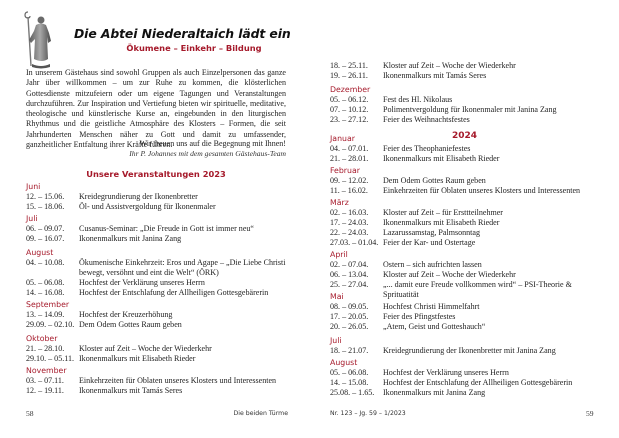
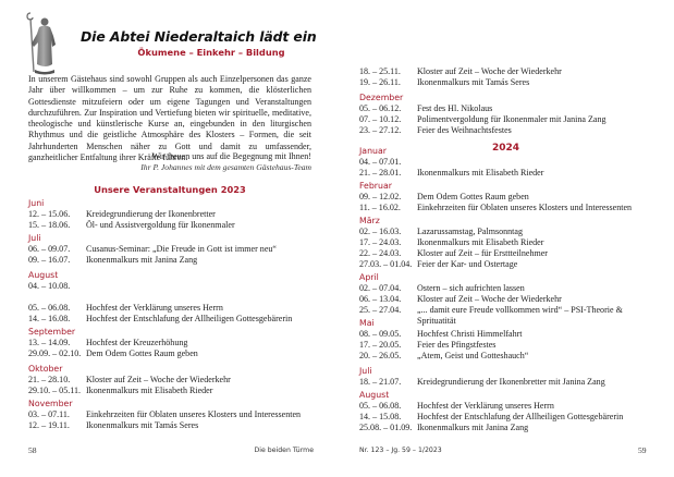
  Die Abtei Niederaltaich lädt ein
  Ökumene – Einkehr – Bildung
  In unserem Gästehaus sind sowohl Gruppen als auch Einzelpersonen das ganze Jahr über willkommen – um zur Ruhe zu kommen, die klösterlichen Gottesdienste mitzufeiern oder um eigene Tagungen und Veranstaltungen durchzuführen. Zur Inspiration und Vertiefung bieten wir spirituelle, meditative, theologische und künstlerische Kurse an, eingebunden in den liturgischen Rhythmus und die geistliche Atmosphäre des Klosters – Formen, die seit Jahrhunderten Menschen näher zu Gott und damit zu umfassender, ganzheitlicher Entfaltung ihrer Kräfte führen.
  Wir freuen uns auf die Begegnung mit Ihnen!
  Ihr P. Johannes mit dem gesamten Gästehaus-Team
  Unsere Veranstaltungen 2023
  Juni
  12. – 15.06.
  Kreidegrundierung der Ikonenbretter
  15. – 18.06.
  Öl- und Assistvergoldung für Ikonenmaler
  Juli
  06. – 09.07.
  Cusanus-Seminar: „Die Freude in Gott ist immer neu“
  09. – 16.07.
  Ikonenmalkurs mit Janina Zang
  August
  04. – 10.08.
- Ökumenische Einkehrzeit: Eros und Agape – „Die Liebe Christi bewegt, versöhnt und eint die Welt“ (ÖRK)
  05. – 06.08.
  Hochfest der Verklärung unseres Herrn
  14. – 16.08.
  Hochfest der Entschlafung der Allheiligen Gottesgebärerin
  September
  13. – 14.09.
  Hochfest der Kreuzerhöhung
  29.09. – 02.10.
  Dem Odem Gottes Raum geben
  Oktober
  21. – 28.10.
  Kloster auf Zeit – Woche der Wiederkehr
  29.10. – 05.11.
  Ikonenmalkurs mit Elisabeth Rieder
  November
  03. – 07.11.
  Einkehrzeiten für Oblaten unseres Klosters und Interessenten
  12. – 19.11.
  Ikonenmalkurs mit Tamás Seres
  58
  18. – 25.11.
  Kloster auf Zeit – Woche der Wiederkehr
  19. – 26.11.
  Ikonenmalkurs mit Tamás Seres
  Dezember
  05. – 06.12.
  Fest des Hl. Nikolaus
  07. – 10.12.
  Polimentvergoldung für Ikonenmaler mit Janina Zang
  23. – 27.12.
  Feier des Weihnachtsfestes
  Januar
  04. – 07.01.
- Feier des Theophaniefestes
  21. – 28.01.
  Ikonenmalkurs mit Elisabeth Rieder
  Februar
  09. – 12.02.
  Dem Odem Gottes Raum geben
  11. – 16.02.
  Einkehrzeiten für Oblaten unseres Klosters und Interessenten
  März
  02. – 16.03.
- Kloster auf Zeit – für Ersttteilnehmer
+ Lazarussamstag, Palmsonntag
  17. – 24.03.
  Ikonenmalkurs mit Elisabeth Rieder
  22. – 24.03.
- Lazarussamstag, Palmsonntag
+ Kloster auf Zeit – für Ersttteilnehmer
  27.03. – 01.04.
  Feier der Kar- und Ostertage
  April
  02. – 07.04.
  Ostern – sich aufrichten lassen
  06. – 13.04.
  Kloster auf Zeit – Woche der Wiederkehr
  25. – 27.04.
  „... damit eure Freude vollkommen wird“ – PSI-Theorie & Sprituatität
  Mai
  08. – 09.05.
  Hochfest Christi Himmelfahrt
  17. – 20.05.
  Feier des Pfingstfestes
  20. – 26.05.
  „Atem, Geist und Gotteshauch“
  Juli
  18. – 21.07.
  Kreidegrundierung der Ikonenbretter mit Janina Zang
  August
  05. – 06.08.
  Hochfest der Verklärung unseres Herrn
  14. – 15.08.
  Hochfest der Entschlafung der Allheiligen Gottesgebärerin
- 25.08. – 1.65.
+ 25.08. – 01.09.
  Ikonenmalkurs mit Janina Zang
  2024
  59
